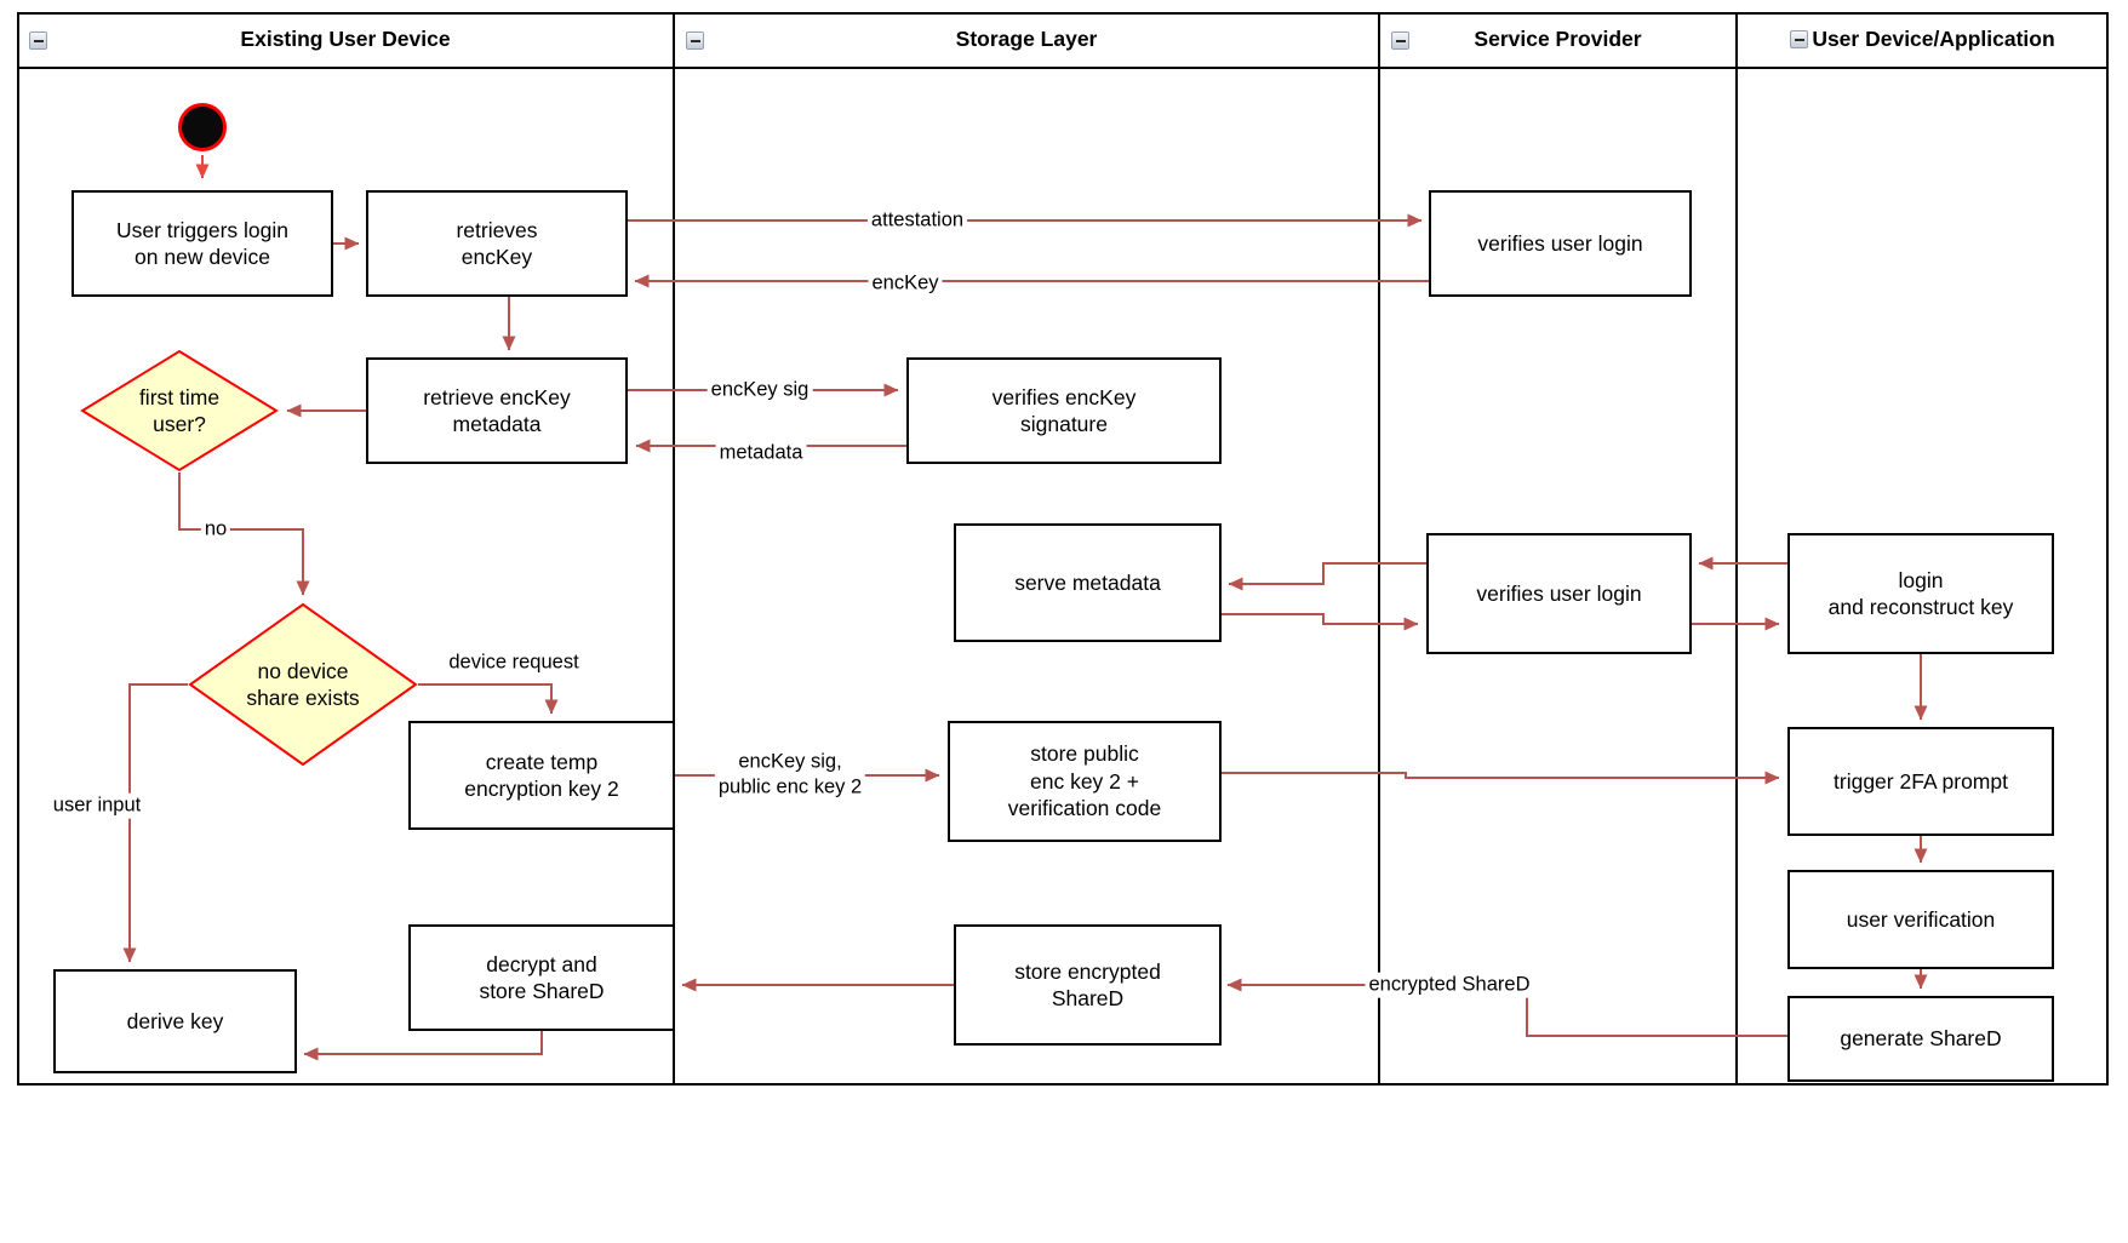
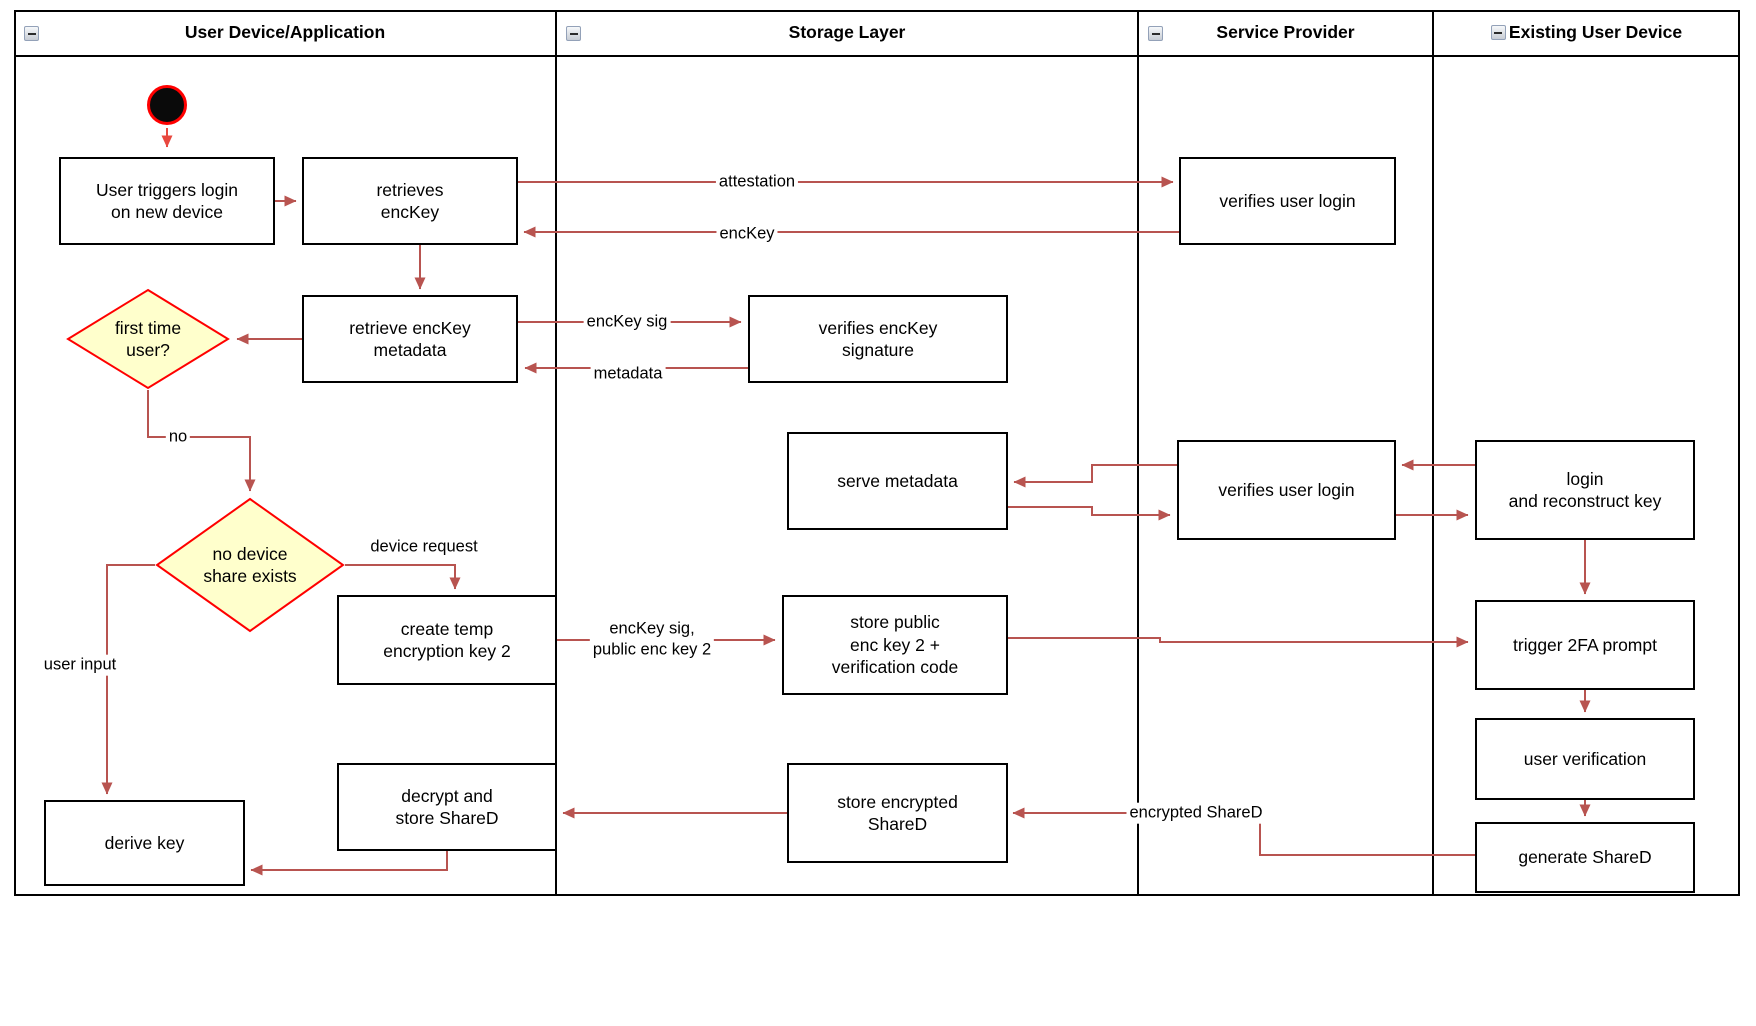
- Existing User Device
+ User Device/Application
  Storage Layer
  Service Provider
- User Device/Application
+ Existing User Device
  User triggers login
  on new device
  retrieves
  encKey
  retrieve encKey
  metadata
  create temp
  encryption key 2
  decrypt and
  store ShareD
  derive key
  verifies encKey
  signature
  serve metadata
  store public
  enc key 2 +
  verification code
  store encrypted
  ShareD
  verifies user login
  verifies user login
  login
  and reconstruct key
  trigger 2FA prompt
  user verification
  generate ShareD
  first time
  user?
  no device
  share exists
  attestation
  encKey
  encKey sig
  metadata
  no
  device request
  user input
  encKey sig,
  public enc key 2
  encrypted ShareD
